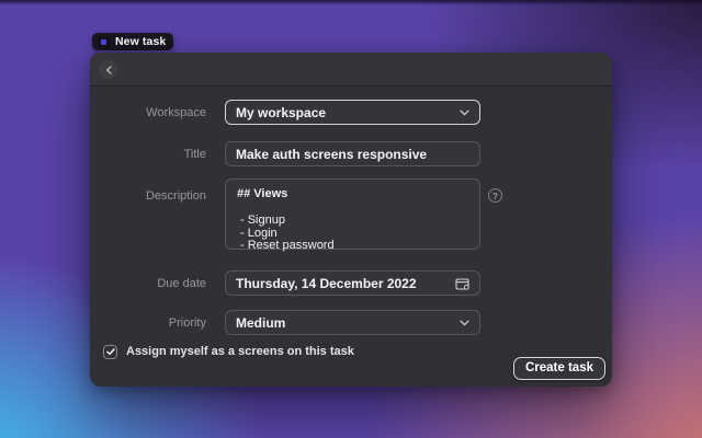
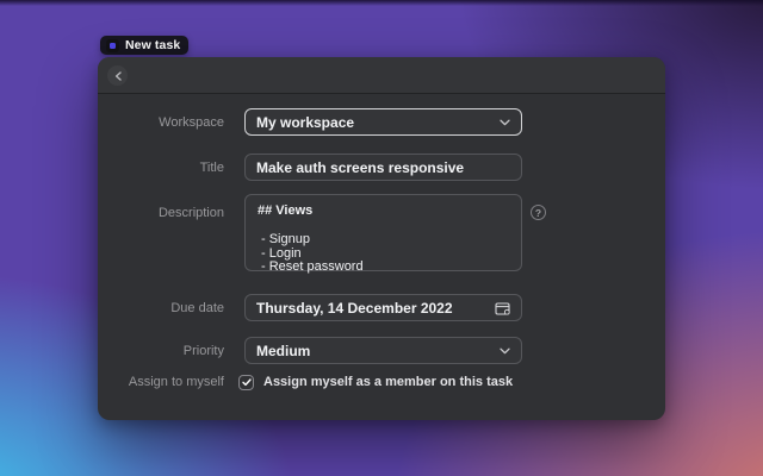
  New task
  Workspace
  My workspace
  Title
  Make auth screens responsive
  Description
  ## Views
  - Signup
  - Login
  - Reset password
  ?
  Due date
  Thursday, 14 December 2022
  Priority
  Medium
+ Assign to myself
- Assign myself as a screens on this task
+ Assign myself as a member on this task
- Create task
